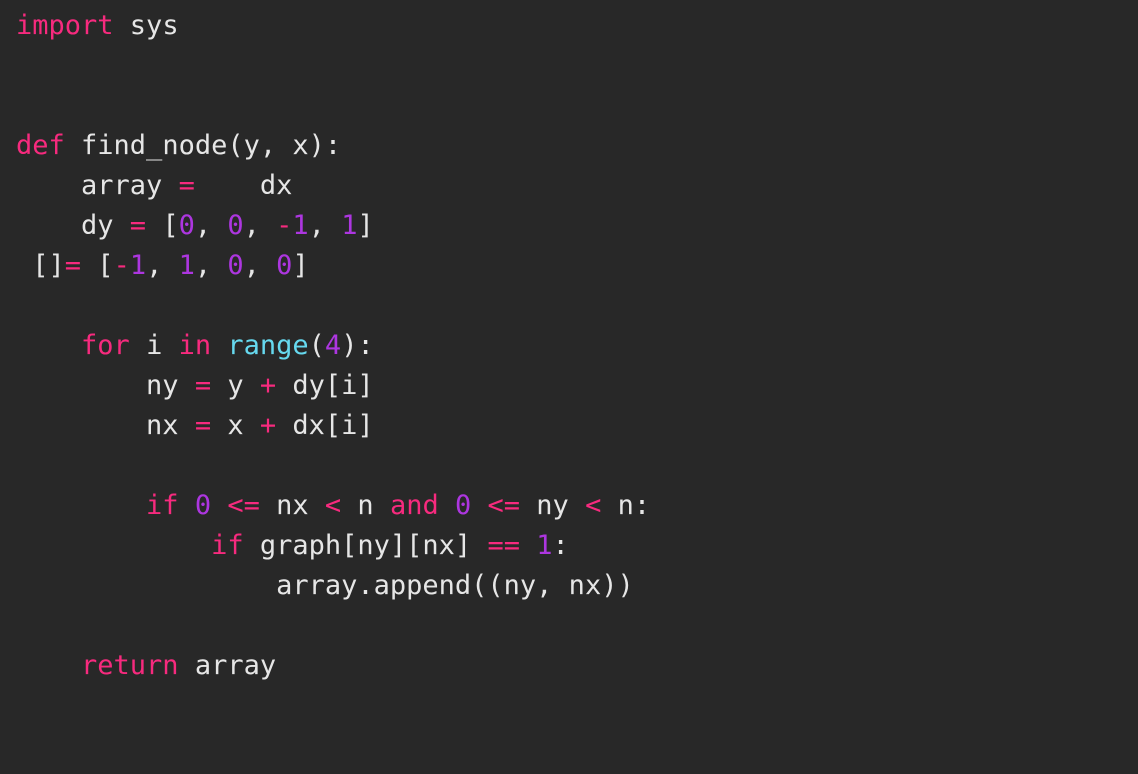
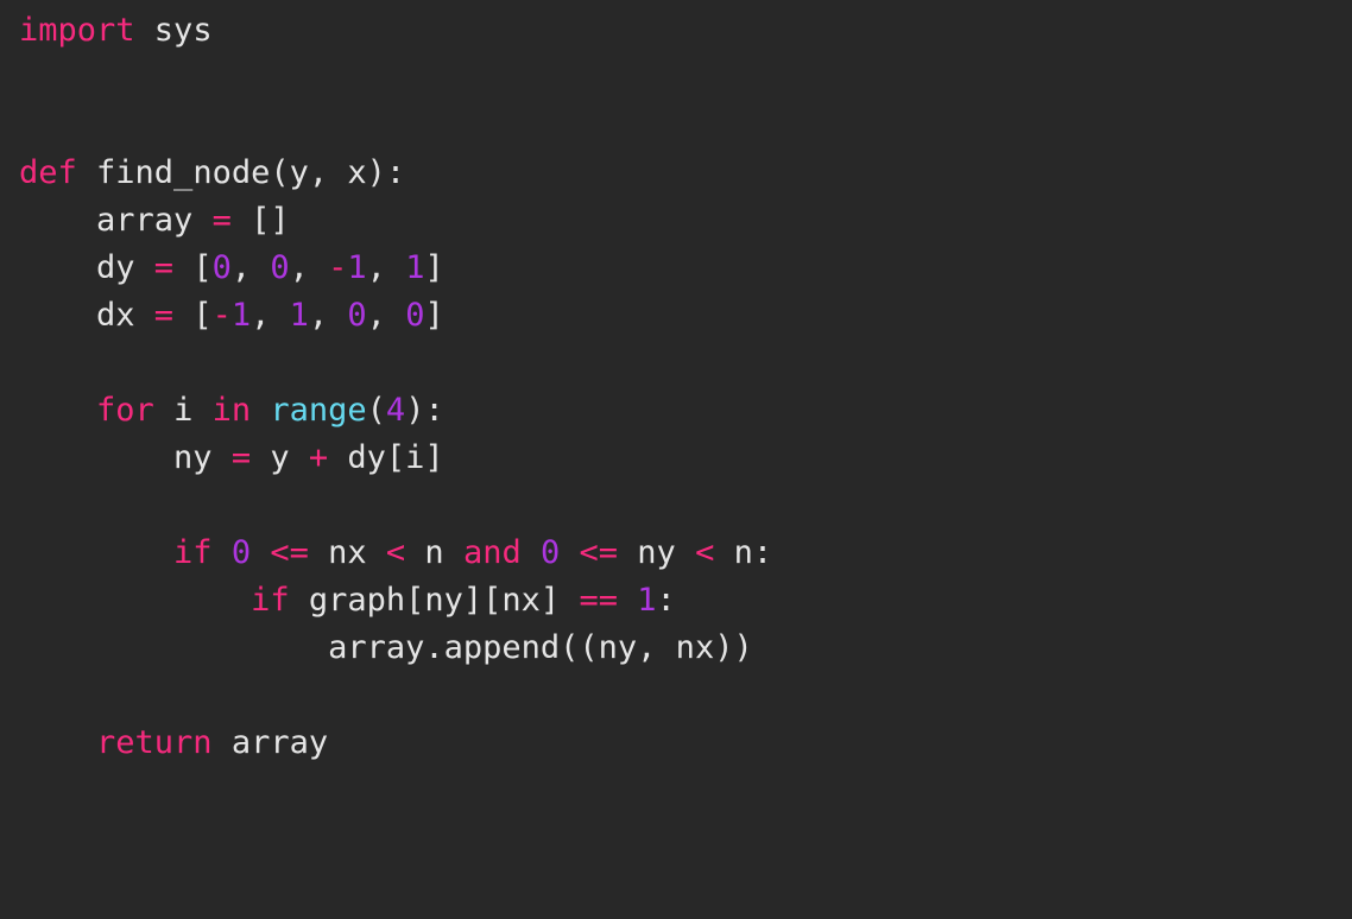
  import sys
  def find_node(y, x):
- array = dx
+ array = []
  dy = [0, 0, -1, 1]
- []= [-1, 1, 0, 0]
+ dx = [-1, 1, 0, 0]
  for i in range(4):
  ny = y + dy[i]
- nx = x + dx[i]
  if 0 <= nx < n and 0 <= ny < n:
  if graph[ny][nx] == 1:
  array.append((ny, nx))
  return array
